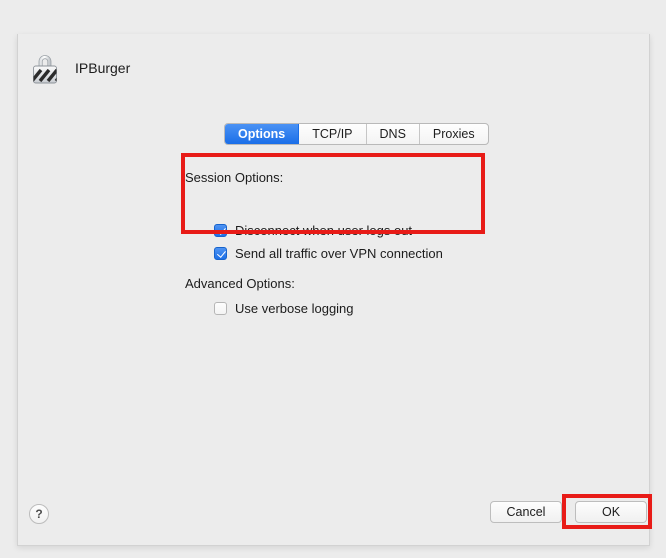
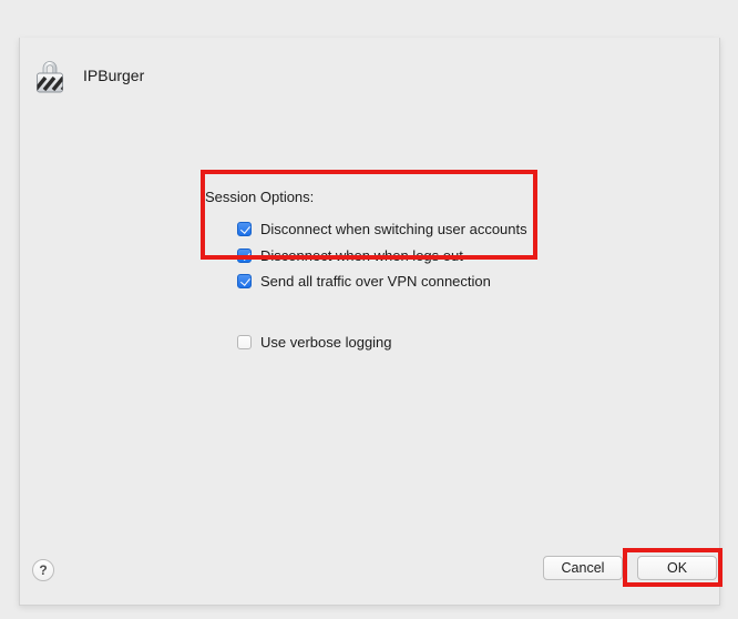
  IPBurger
- Options
- TCP/IP
- DNS
- Proxies
  Session Options:
+ Disconnect when switching user accounts
- Disconnect when user logs out
+ Disconnect when when logs out
  Send all traffic over VPN connection
- Advanced Options:
  Use verbose logging
  ?
  Cancel
  OK
